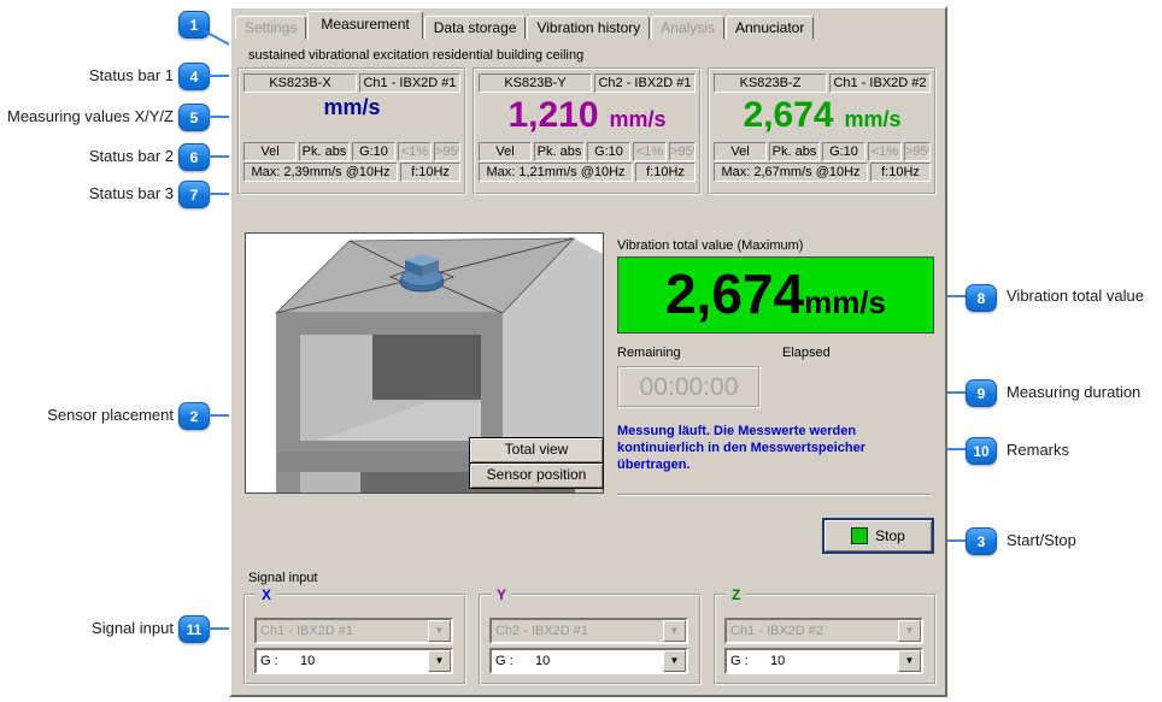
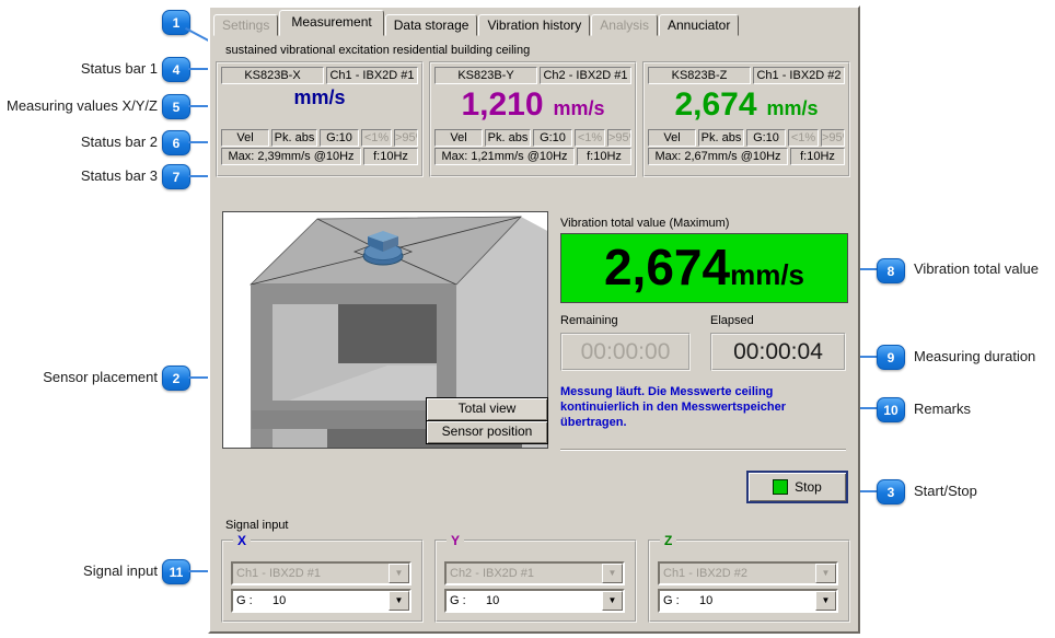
  Status bar 1
  Measuring values X/Y/Z
  Status bar 2
  Status bar 3
  Sensor placement
  Signal input
  1
  4
  5
  6
  7
  2
  11
  8
  9
  10
  3
  Vibration total value
  Measuring duration
  Remarks
  Start/Stop
  Settings
  Measurement
  Data storage
  Vibration history
  Analysis
  Annuciator
  sustained vibrational excitation residential building ceiling
  KS823B-X
  Ch1 - IBX2D #1
  mm/s
  Vel
  Pk. abs
  G:10
  <1%
  >95
  Max: 2,39mm/s @10Hz
  f:10Hz
  KS823B-Y
  Ch2 - IBX2D #1
  1,210
  mm/s
  Vel
  Pk. abs
  G:10
  <1%
  >95
  Max: 1,21mm/s @10Hz
  f:10Hz
  KS823B-Z
  Ch1 - IBX2D #2
  2,674
  mm/s
  Vel
  Pk. abs
  G:10
  <1%
  >95
  Max: 2,67mm/s @10Hz
  f:10Hz
  Total view
  Sensor position
  Vibration total value (Maximum)
  2,674
  mm/s
  Remaining
  Elapsed
  00:00:00
+ 00:00:04
- Messung läuft. Die Messwerte werden kontinuierlich in den Messwertspeicher übertragen.
+ Messung läuft. Die Messwerte ceiling kontinuierlich in den Messwertspeicher übertragen.
  Stop
  Signal input
  X
  Ch1 - IBX2D #1
  ▼
  G : 10
  ▼
  Y
  Ch2 - IBX2D #1
  ▼
  G : 10
  ▼
  Z
  Ch1 - IBX2D #2
  ▼
  G : 10
  ▼
